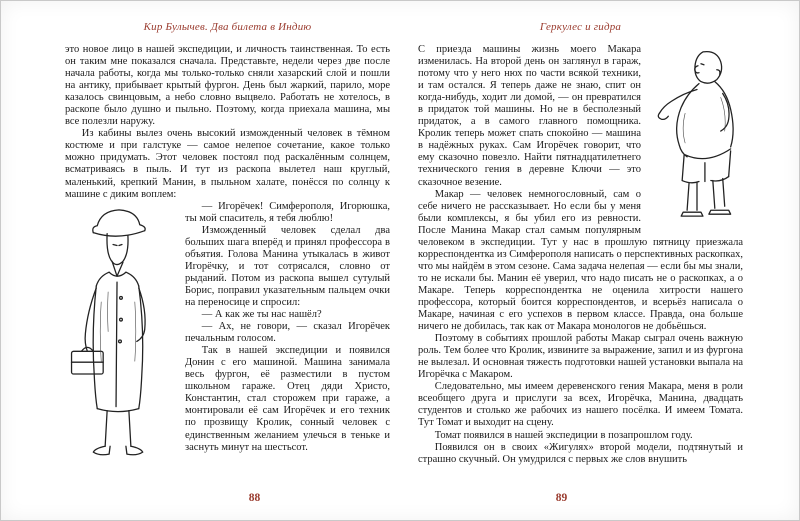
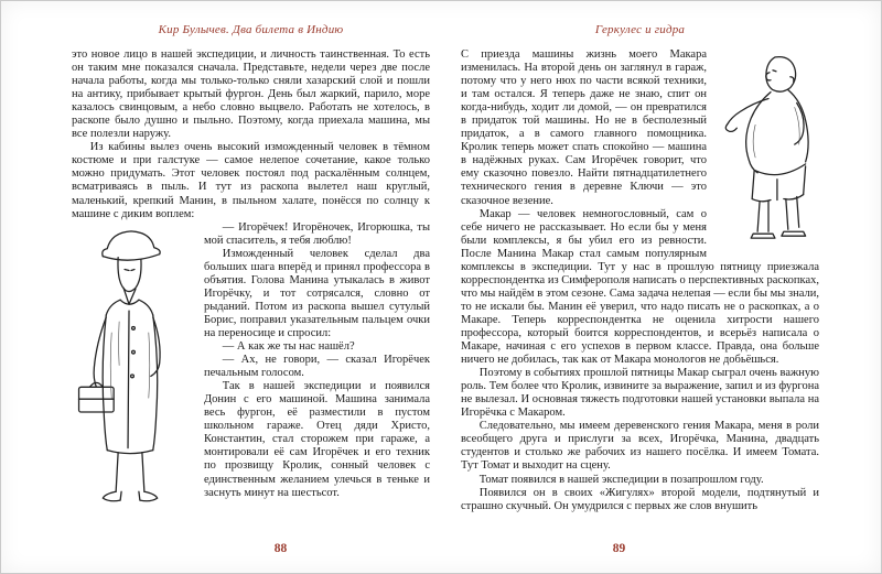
  Кир Булычев. Два билета в Индию
  это новое лицо в нашей экспедиции, и личность таинственная. То есть он таким мне показался сначала. Представьте, недели через две после начала работы, когда мы только-только сняли хазарский слой и пошли на антику, прибывает крытый фургон. День был жаркий, парило, море казалось свинцовым, а небо словно выцвело. Работать не хотелось, в раскопе было душно и пыльно. Поэтому, когда приехала машина, мы все полезли наружу.
  Из кабины вылез очень высокий изможденный человек в тёмном костюме и при галстуке — самое нелепое сочетание, какое только можно придумать. Этот человек постоял под раскалённым солнцем, всматриваясь в пыль. И тут из раскопа вылетел наш круглый, маленький, крепкий Манин, в пыльном халате, понёсся по солнцу к машине с диким воплем:
- — Игорёчек! Симферополя, Игорюшка, ты мой спаситель, я тебя люблю!
+ — Игорёчек! Игорёночек, Игорюшка, ты мой спаситель, я тебя люблю!
  Изможденный человек сделал два больших шага вперёд и принял профессора в объятия. Голова Манина утыкалась в живот Игорёчку, и тот сотрясался, словно от рыданий. Потом из раскопа вышел сутулый Борис, поправил указательным пальцем очки на переносице и спросил:
  — А как же ты нас нашёл?
  — Ах, не говори, — сказал Игорёчек печальным голосом.
  Так в нашей экспедиции и появился Донин с его машиной. Машина занимала весь фургон, её разместили в пустом школьном гараже. Отец дяди Христо, Константин, стал сторожем при гараже, а монтировали её сам Игорёчек и его техник по прозвищу Кролик, сонный человек с единственным желанием улечься в теньке и заснуть минут на шестьсот.
  88
  Геркулес и гидра
  С приезда машины жизнь моего Макара изменилась. На второй день он заглянул в гараж, потому что у него нюх по части всякой техники, и там остался. Я теперь даже не знаю, спит он когда-нибудь, ходит ли домой, — он превратился в придаток той машины. Но не в бесполезный придаток, а в самого главного помощника. Кролик теперь может спать спокойно — машина в надёжных руках. Сам Игорёчек говорит, что ему сказочно повезло. Найти пятнадцатилетнего технического гения в деревне Ключи — это сказочное везение.
- Макар — человек немногословный, сам о себе ничего не рассказывает. Но если бы у меня были комплексы, я бы убил его из ревности. После Манина Макар стал самым популярным человеком в экспедиции. Тут у нас в прошлую пятницу приезжала корреспондентка из Симферополя написать о перспективных раскопках, что мы найдём в этом сезоне. Сама задача нелепая — если бы мы знали, то не искали бы. Манин её уверил, что надо писать не о раскопках, а о Макаре. Теперь корреспондентка не оценила хитрости нашего профессора, который боится корреспондентов, и всерьёз написала о Макаре, начиная с его успехов в первом классе. Правда, она больше ничего не добилась, так как от Макара монологов не добьёшься.
+ Макар — человек немногословный, сам о себе ничего не рассказывает. Но если бы у меня были комплексы, я бы убил его из ревности. После Манина Макар стал самым популярным комплексы в экспедиции. Тут у нас в прошлую пятницу приезжала корреспондентка из Симферополя написать о перспективных раскопках, что мы найдём в этом сезоне. Сама задача нелепая — если бы мы знали, то не искали бы. Манин её уверил, что надо писать не о раскопках, а о Макаре. Теперь корреспондентка не оценила хитрости нашего профессора, который боится корреспондентов, и всерьёз написала о Макаре, начиная с его успехов в первом классе. Правда, она больше ничего не добилась, так как от Макара монологов не добьёшься.
- Поэтому в событиях прошлой работы Макар сыграл очень важную роль. Тем более что Кролик, извините за выражение, запил и из фургона не вылезал. И основная тяжесть подготовки нашей установки выпала на Игорёчка с Макаром.
+ Поэтому в событиях прошлой пятницы Макар сыграл очень важную роль. Тем более что Кролик, извините за выражение, запил и из фургона не вылезал. И основная тяжесть подготовки нашей установки выпала на Игорёчка с Макаром.
  Следовательно, мы имеем деревенского гения Макара, меня в роли всеобщего друга и прислуги за всех, Игорёчка, Манина, двадцать студентов и столько же рабочих из нашего посёлка. И имеем Томата. Тут Томат и выходит на сцену.
  Томат появился в нашей экспедиции в позапрошлом году.
  Появился он в своих «Жигулях» второй модели, подтянутый и страшно скучный. Он умудрился с первых же слов внушить
  89
